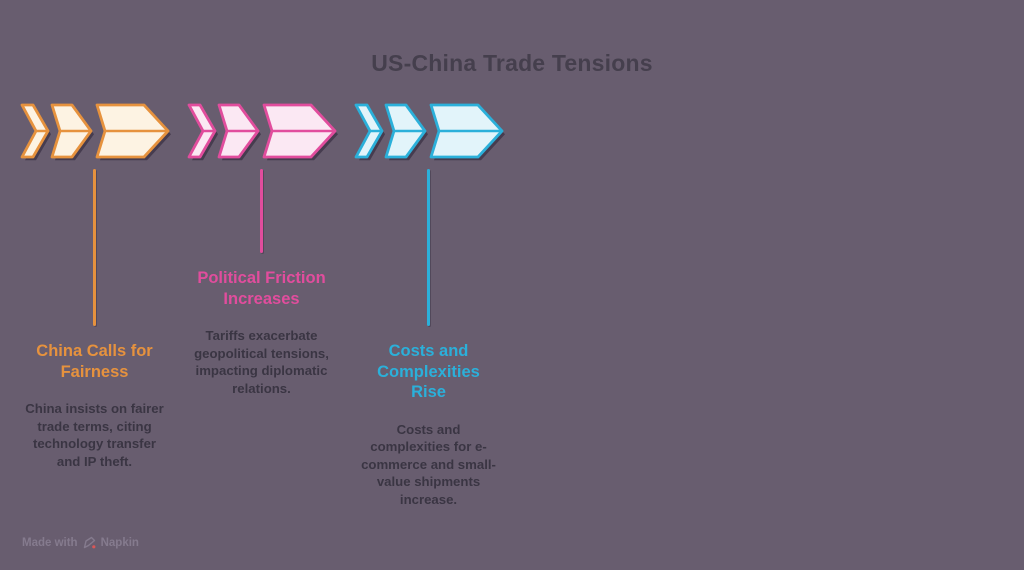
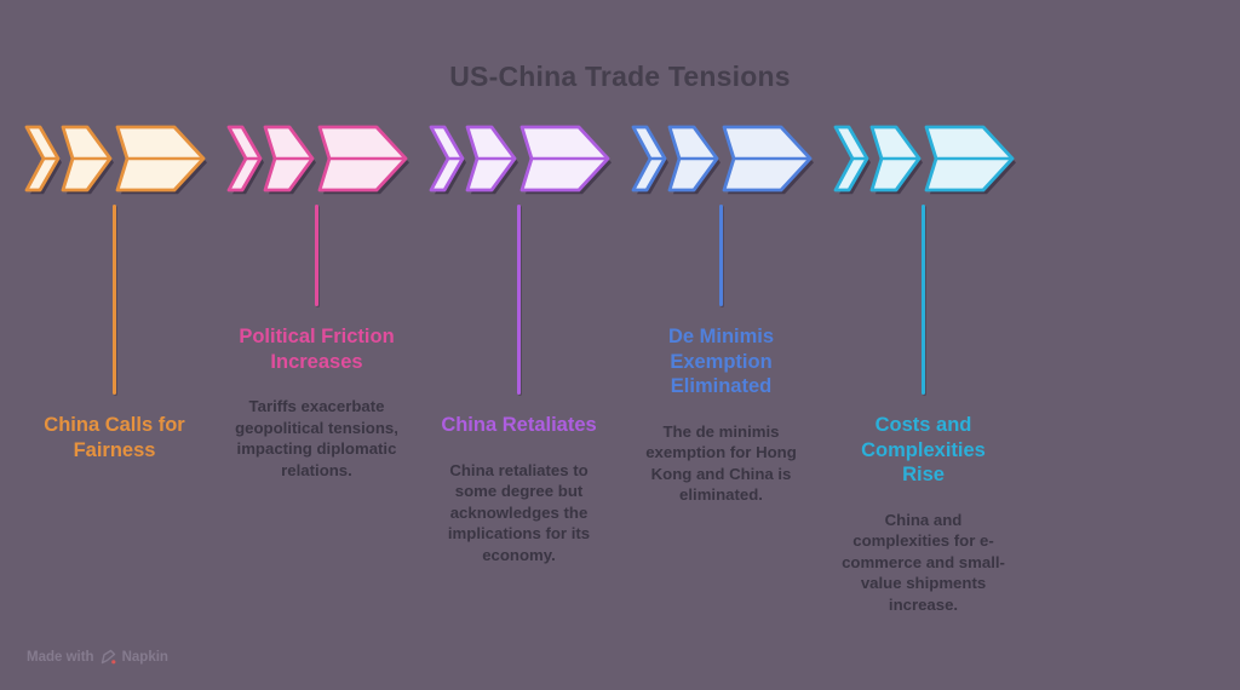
  US-China Trade Tensions
  China Calls for Fairness
- China insists on fairer trade terms, citing technology transfer and IP theft.
  Political Friction Increases
  Tariffs exacerbate geopolitical tensions, impacting diplomatic relations.
+ China Retaliates
+ China retaliates to some degree but acknowledges the implications for its economy.
+ De Minimis Exemption Eliminated
+ The de minimis exemption for Hong Kong and China is eliminated.
  Costs and Complexities Rise
- Costs and complexities for e-commerce and small-value shipments increase.
+ China and complexities for e-commerce and small-value shipments increase.
  Made with
  Napkin
